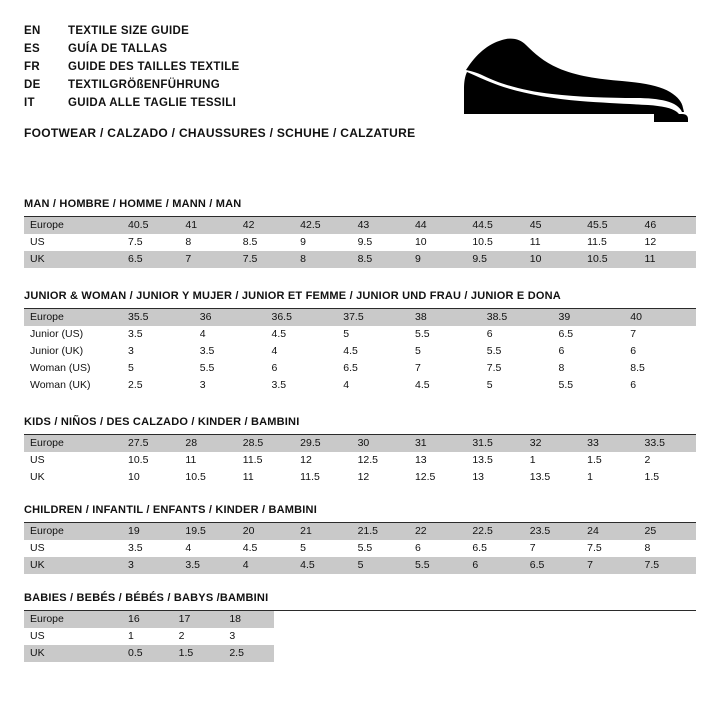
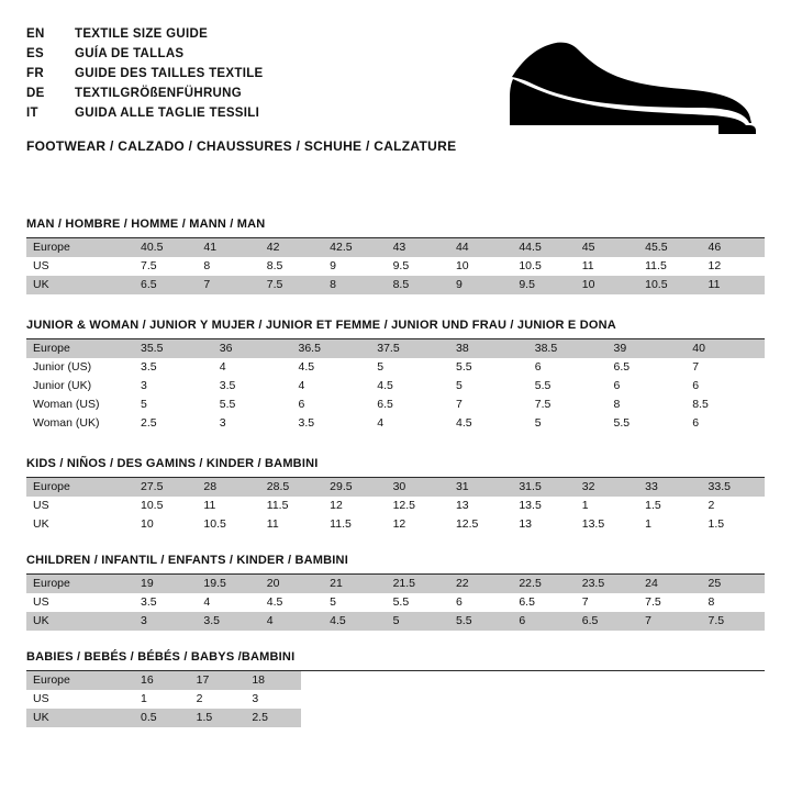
  EN	TEXTILE SIZE GUIDE
  ES	GUÍA DE TALLAS
  FR	GUIDE DES TAILLES TEXTILE
  DE	TEXTILGRÖßENFÜHRUNG
  IT	GUIDA ALLE TAGLIE TESSILI
  FOOTWEAR / CALZADO / CHAUSSURES / SCHUHE / CALZATURE
  MAN / HOMBRE / HOMME / MANN / MAN
  Europe	40.5	41	42	42.5	43	44	44.5	45	45.5	46
  US	7.5	8	8.5	9	9.5	10	10.5	11	11.5	12
  UK	6.5	7	7.5	8	8.5	9	9.5	10	10.5	11
  JUNIOR & WOMAN / JUNIOR Y MUJER / JUNIOR ET FEMME / JUNIOR UND FRAU / JUNIOR E DONA
  Europe	35.5	36	36.5	37.5	38	38.5	39	40
  Junior (US)	3.5	4	4.5	5	5.5	6	6.5	7
  Junior (UK)	3	3.5	4	4.5	5	5.5	6	6
  Woman (US)	5	5.5	6	6.5	7	7.5	8	8.5
  Woman (UK)	2.5	3	3.5	4	4.5	5	5.5	6
- KIDS / NIÑOS / DES CALZADO / KINDER / BAMBINI
+ KIDS / NIÑOS / DES GAMINS / KINDER / BAMBINI
  Europe	27.5	28	28.5	29.5	30	31	31.5	32	33	33.5
  US	10.5	11	11.5	12	12.5	13	13.5	1	1.5	2
  UK	10	10.5	11	11.5	12	12.5	13	13.5	1	1.5
  CHILDREN / INFANTIL / ENFANTS / KINDER / BAMBINI
  Europe	19	19.5	20	21	21.5	22	22.5	23.5	24	25
  US	3.5	4	4.5	5	5.5	6	6.5	7	7.5	8
  UK	3	3.5	4	4.5	5	5.5	6	6.5	7	7.5
  BABIES / BEBÉS / BÉBÉS / BABYS /BAMBINI
  Europe	16	17	18
  US	1	2	3
  UK	0.5	1.5	2.5
